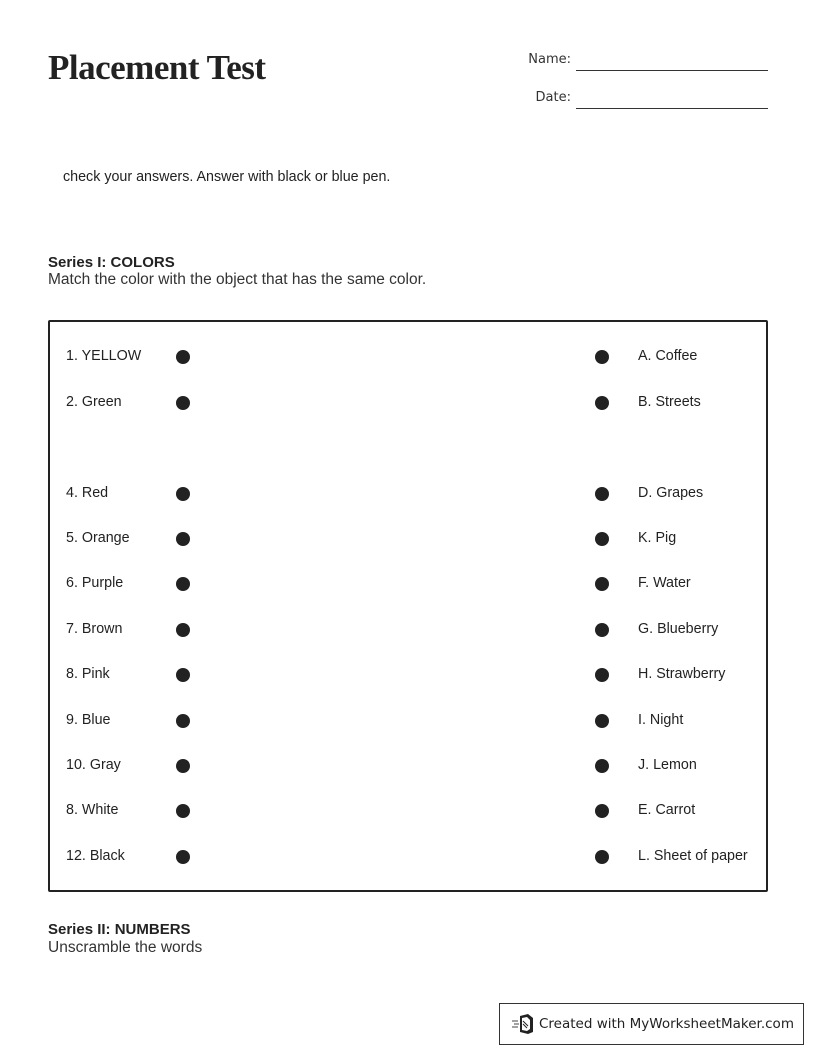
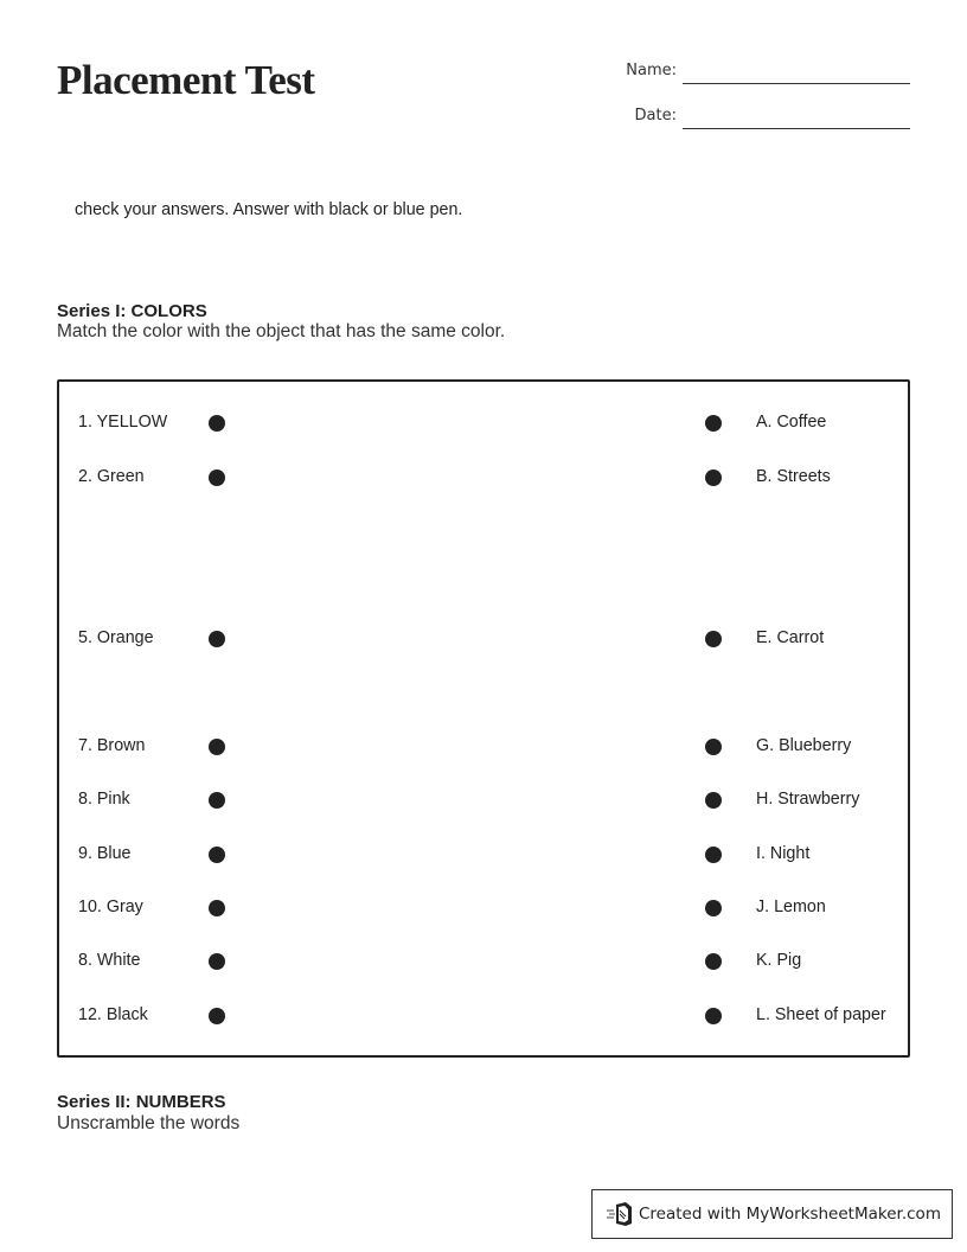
  Placement Test
  Name:
  Date:
  check your answers. Answer with black or blue pen.
  Series I: COLORS
  Match the color with the object that has the same color.
  1. YELLOW
  A. Coffee
  2. Green
  B. Streets
- 4. Red
- D. Grapes
  5. Orange
- K. Pig
+ E. Carrot
- 6. Purple
- F. Water
  7. Brown
  G. Blueberry
  8. Pink
  H. Strawberry
  9. Blue
  I. Night
  10. Gray
  J. Lemon
  8. White
- E. Carrot
+ K. Pig
  12. Black
  L. Sheet of paper
  Series II: NUMBERS
  Unscramble the words
  Created with MyWorksheetMaker.com
